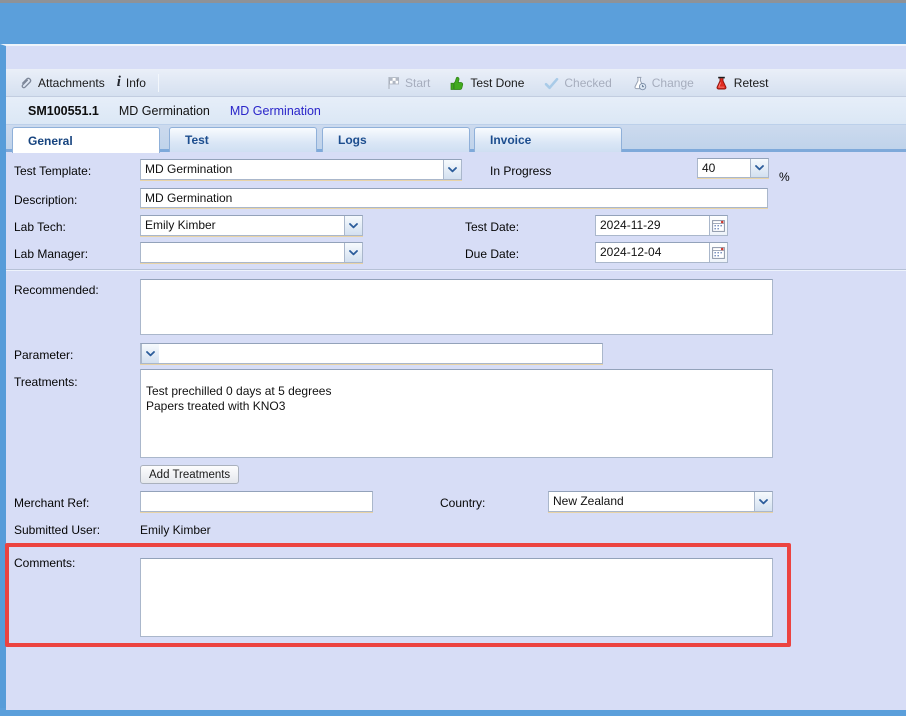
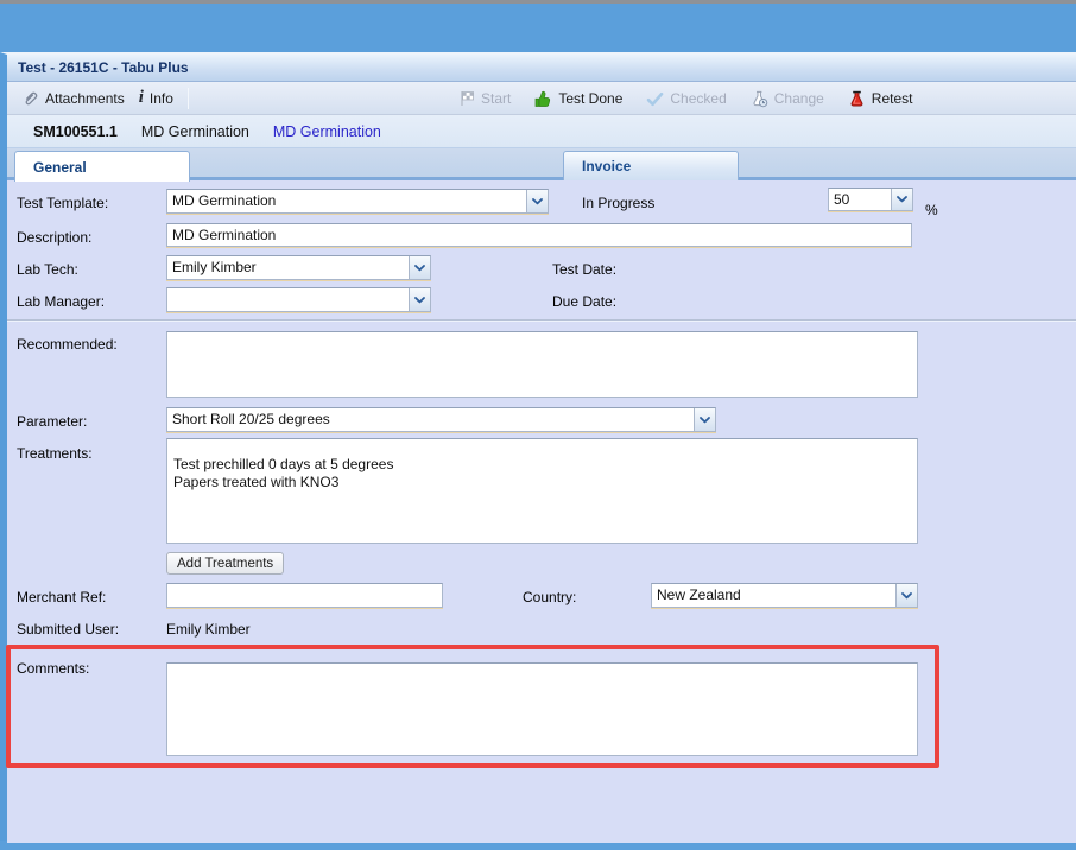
+ Test - 26151C - Tabu Plus
  Attachments
  i
  Info
  Start
  Test Done
  Checked
  Change
  Retest
  SM100551.1
  MD Germination
  MD Germination
  General
- Test
- Logs
  Invoice
  Test Template:
  MD Germination
  In Progress
- 40
+ 50
  %
  Description:
  MD Germination
  Lab Tech:
  Emily Kimber
  Test Date:
- 2024-11-29
  Lab Manager:
  Due Date:
- 2024-12-04
  Recommended:
  Parameter:
+ Short Roll 20/25 degrees
  Treatments:
  Test prechilled 0 days at 5 degrees
  Papers treated with KNO3
  Add Treatments
  Merchant Ref:
  Country:
  New Zealand
  Submitted User:
  Emily Kimber
  Comments:
